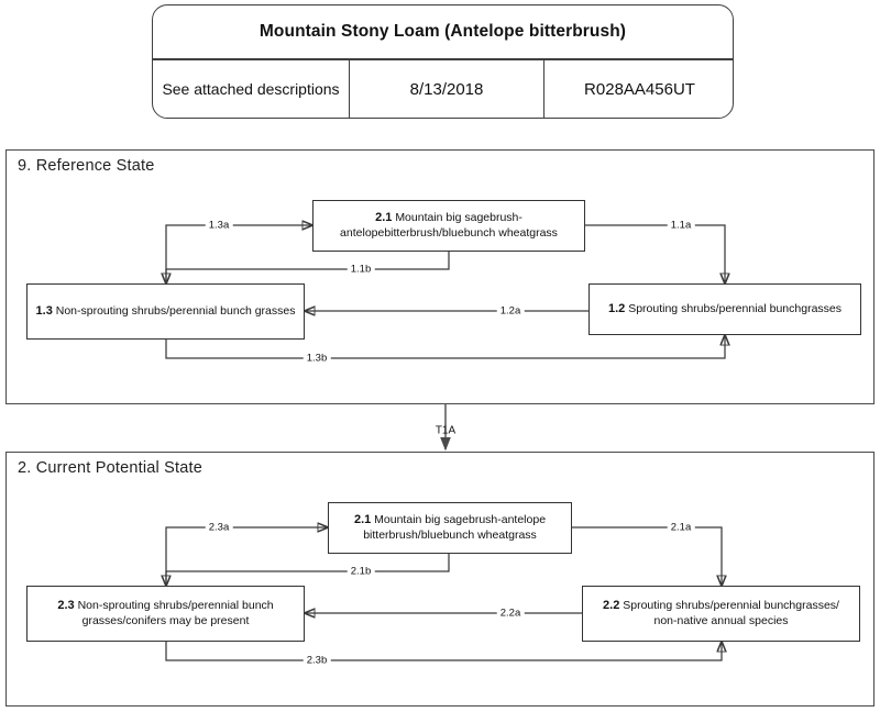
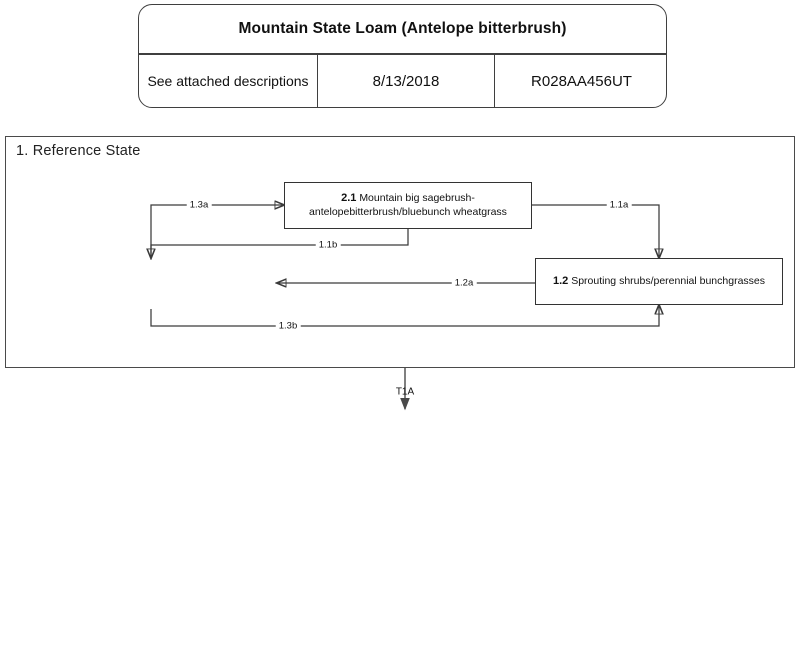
- Mountain Stony Loam (Antelope bitterbrush)
+ Mountain State Loam (Antelope bitterbrush)
  See attached descriptions
  8/13/2018
  R028AA456UT
- 9. Reference State
+ 1. Reference State
  2.1 Mountain big sagebrush-antelopebitterbrush/bluebunch wheatgrass
- 1.3 Non-sprouting shrubs/perennial bunch grasses
  1.2 Sprouting shrubs/perennial bunchgrasses
  1.3a
  1.1a
  1.1b
  1.2a
  1.3b
  T1A
- 2. Current Potential State
- 2.1 Mountain big sagebrush-antelope bitterbrush/bluebunch wheatgrass
- 2.3 Non-sprouting shrubs/perennial bunch grasses/conifers may be present
- 2.2 Sprouting shrubs/perennial bunchgrasses/ non-native annual species
- 2.3a
- 2.1a
- 2.1b
- 2.2a
- 2.3b
